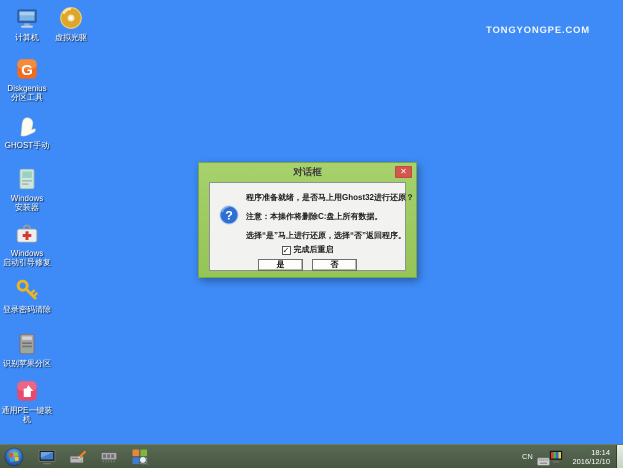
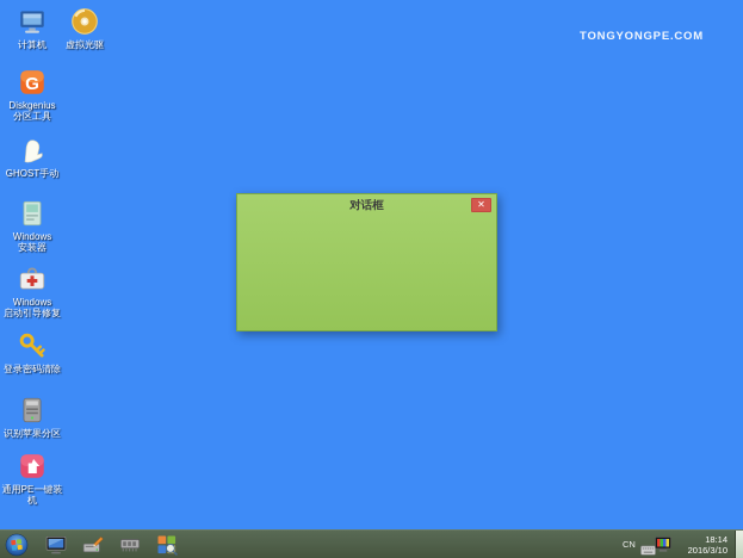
  计算机
  虚拟光驱
  G
  Diskgenius
  分区工具
  GHOST手动
  Windows
  安装器
  Windows
  启动引导修复
  登录密码清除
  识别苹果分区
  通用PE一键装
  机
  TONGYONGPE.COM
  对话框
  ✕
- ?
- 程序准备就绪，是否马上用Ghost32进行还原？
- 注意：本操作将删除C:盘上所有数据。
- 选择“是”马上进行还原，选择“否”返回程序。
- ✓
- 完成后重启
- 是
- 否
  CN
  18:14
- 2016/12/10
+ 2016/3/10
